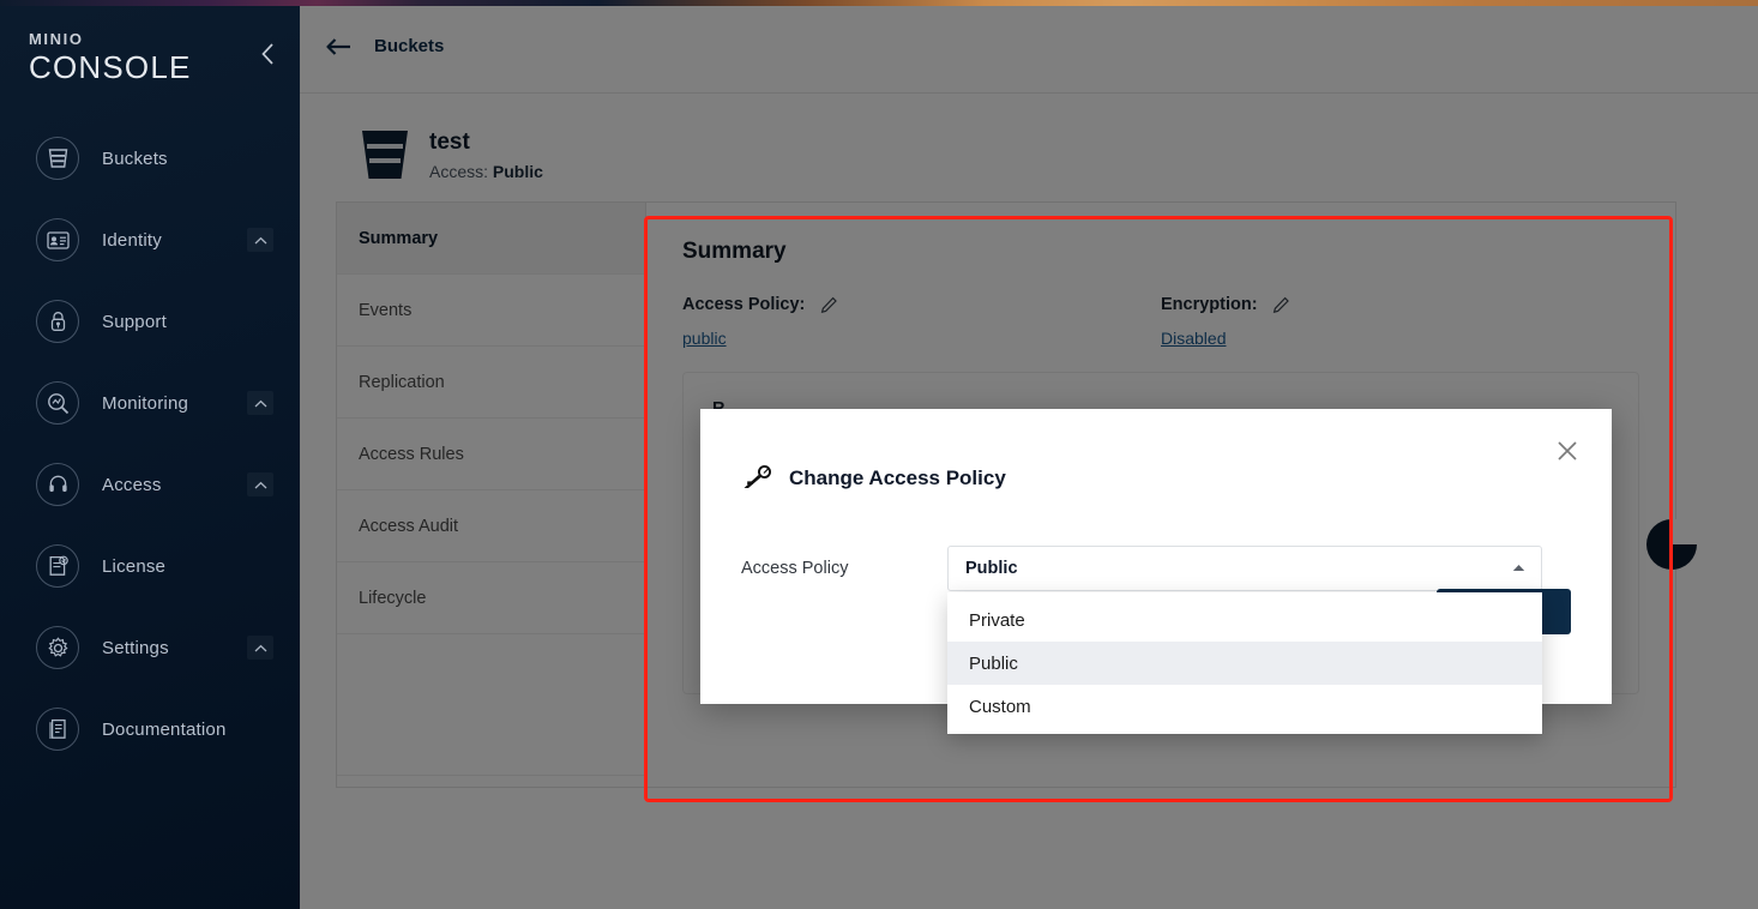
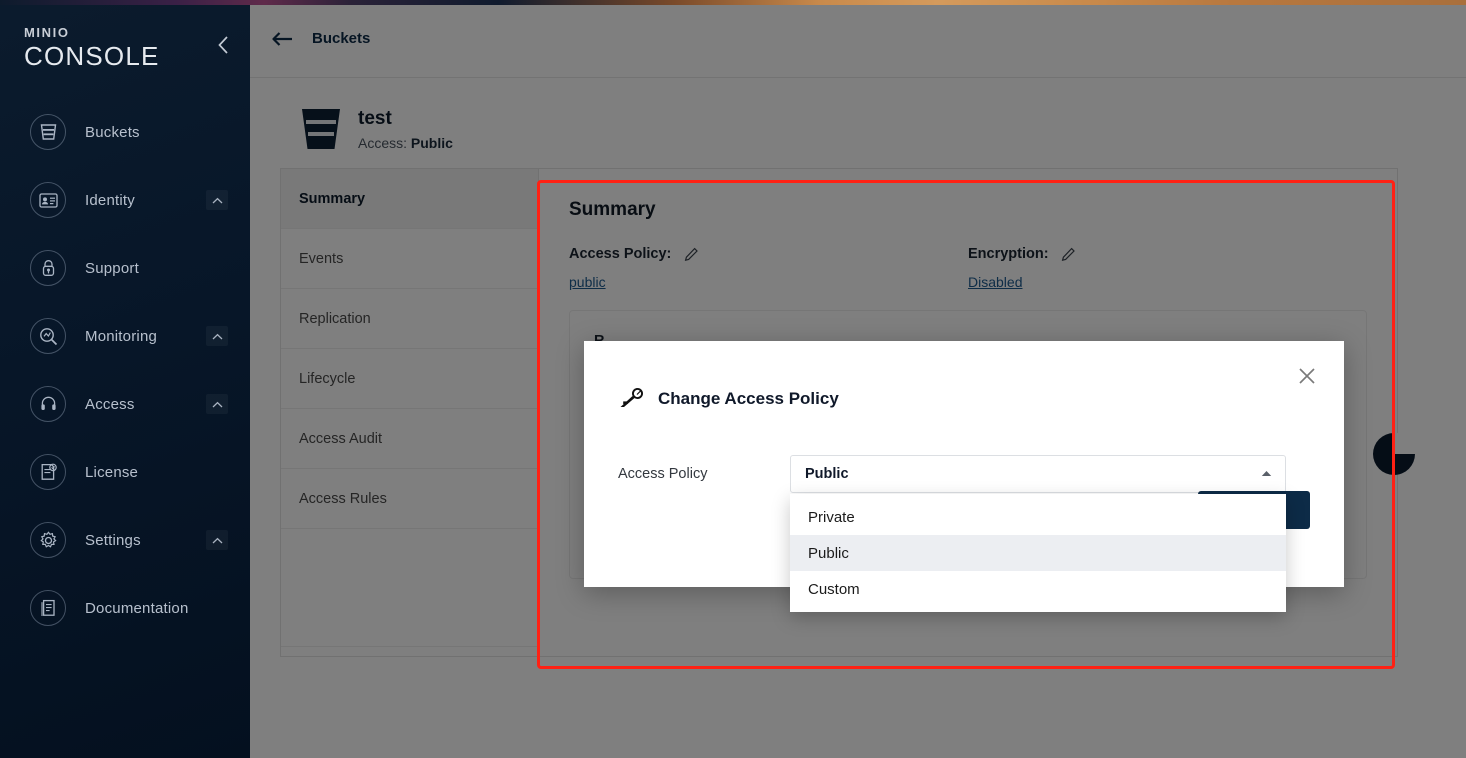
  MINIO
  CONSOLE
  Buckets
  Identity
  Support
  Monitoring
  Access
  License
  Settings
  Documentation
  Buckets
  test
  Access: Public
  Summary
  Events
  Replication
- Access Rules
+ Lifecycle
  Access Audit
- Lifecycle
+ Access Rules
  Summary
  Access Policy:
  public
  Encryption:
  Disabled
  Change Access Policy
  Access Policy
  Public
  Private
  Public
  Custom
